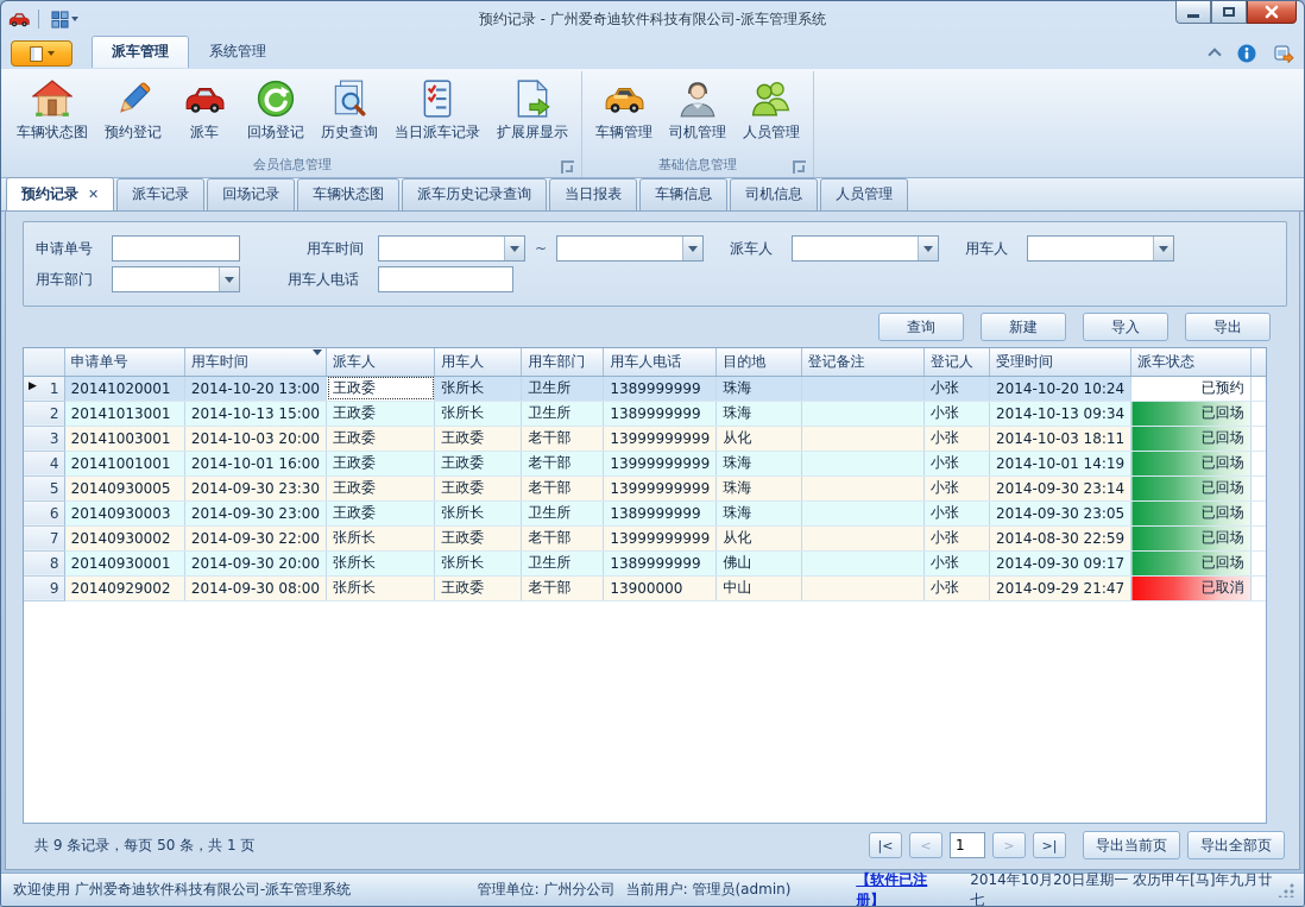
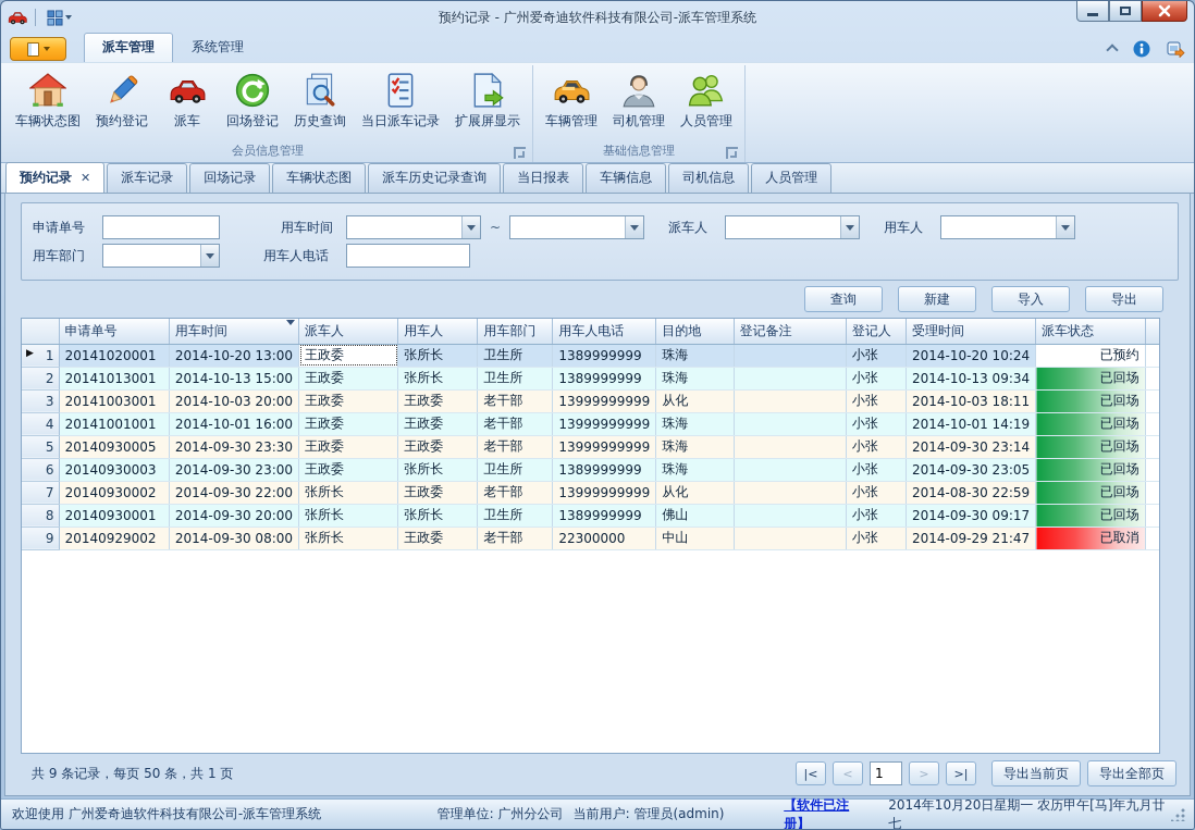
  预约记录 - 广州爱奇迪软件科技有限公司-派车管理系统
  派车管理
  系统管理
  车辆状态图
  预约登记
  派车
  回场登记
  历史查询
  当日派车记录
  扩展屏显示
  会员信息管理
  车辆管理
  司机管理
  人员管理
  基础信息管理
  预约记录
  ✕
  派车记录
  回场记录
  车辆状态图
  派车历史记录查询
  当日报表
  车辆信息
  司机信息
  人员管理
  申请单号
  用车时间
  ~
  派车人
  用车人
  用车部门
  用车人电话
  查询
  新建
  导入
  导出
  	申请单号	用车时间	派车人	用车人	用车部门	用车人电话	目的地	登记备注	登记人	受理时间	派车状态
  ▶ 1	20141020001	2014-10-20 13:00	王政委	张所长	卫生所	1389999999	珠海		小张	2014-10-20 10:24	已预约
  2	20141013001	2014-10-13 15:00	王政委	张所长	卫生所	1389999999	珠海		小张	2014-10-13 09:34	已回场
  3	20141003001	2014-10-03 20:00	王政委	王政委	老干部	13999999999	从化		小张	2014-10-03 18:11	已回场
  4	20141001001	2014-10-01 16:00	王政委	王政委	老干部	13999999999	珠海		小张	2014-10-01 14:19	已回场
  5	20140930005	2014-09-30 23:30	王政委	王政委	老干部	13999999999	珠海		小张	2014-09-30 23:14	已回场
  6	20140930003	2014-09-30 23:00	王政委	张所长	卫生所	1389999999	珠海		小张	2014-09-30 23:05	已回场
  7	20140930002	2014-09-30 22:00	张所长	王政委	老干部	13999999999	从化		小张	2014-08-30 22:59	已回场
  8	20140930001	2014-09-30 20:00	张所长	张所长	卫生所	1389999999	佛山		小张	2014-09-30 09:17	已回场
- 9	20140929002	2014-09-30 08:00	张所长	王政委	老干部	13900000	中山		小张	2014-09-29 21:47	已取消
+ 9	20140929002	2014-09-30 08:00	张所长	王政委	老干部	22300000	中山		小张	2014-09-29 21:47	已取消
  共 9 条记录，每页 50 条，共 1 页
  |<
  <
  1
  >
  >|
  导出当前页
  导出全部页
  欢迎使用 广州爱奇迪软件科技有限公司-派车管理系统
  管理单位: 广州分公司
  当前用户: 管理员(admin)
  【软件已注册】
  2014年10月20日星期一 农历甲午[马]年九月廿七
